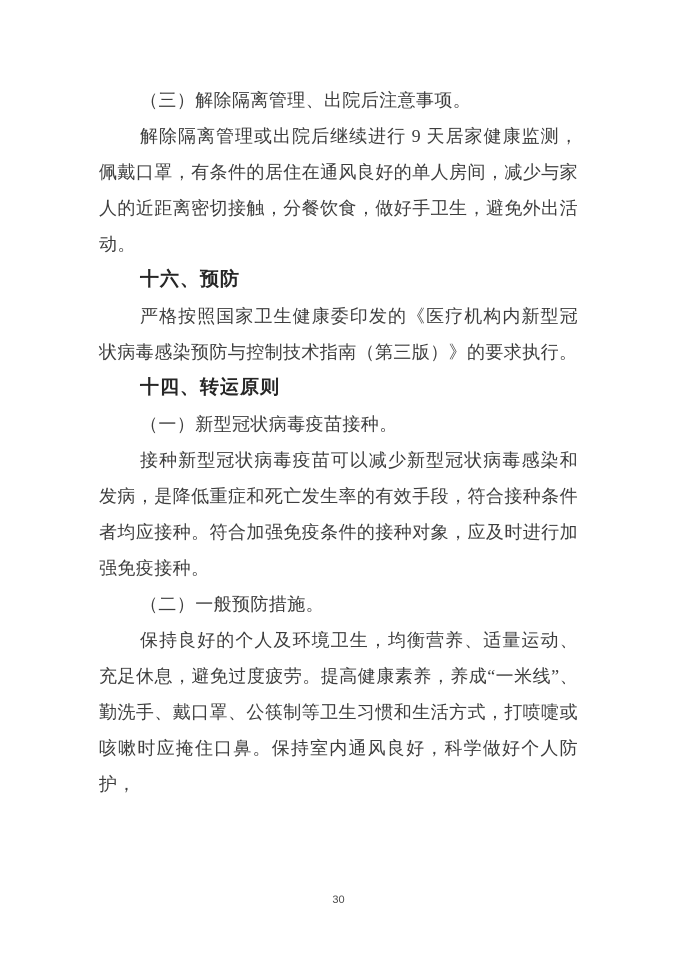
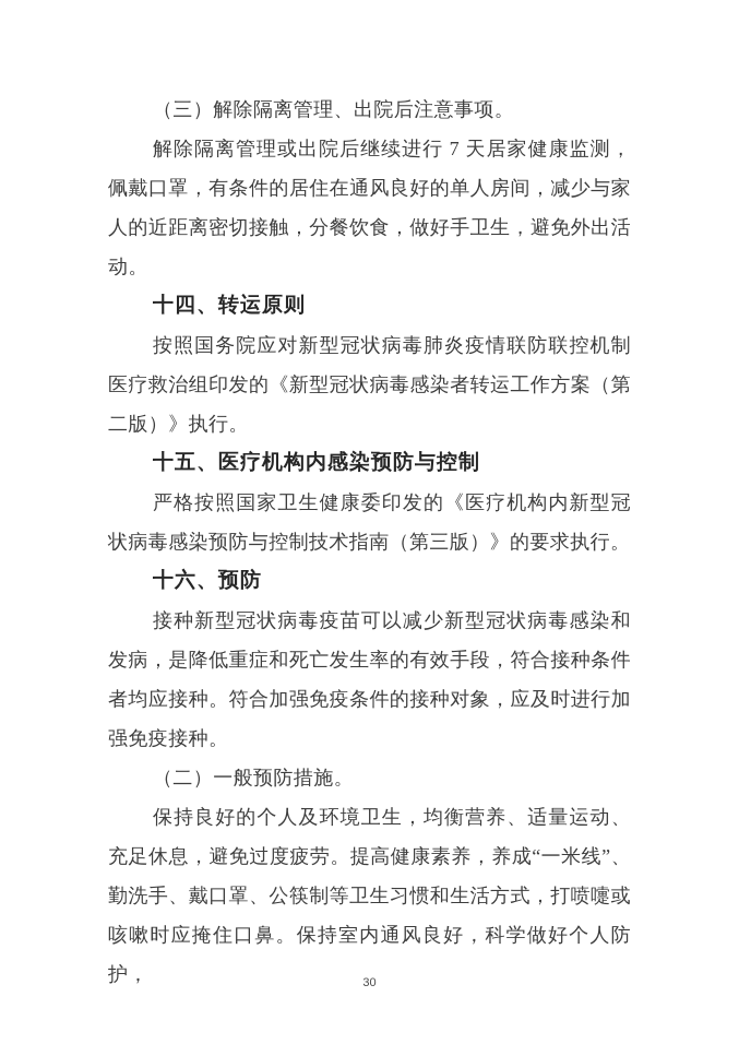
  （三）解除隔离管理、出院后注意事项。
- 解除隔离管理或出院后继续进行 9 天居家健康监测，佩戴口罩，有条件的居住在通风良好的单人房间，减少与家人的近距离密切接触，分餐饮食，做好手卫生，避免外出活动。
+ 解除隔离管理或出院后继续进行 7 天居家健康监测，佩戴口罩，有条件的居住在通风良好的单人房间，减少与家人的近距离密切接触，分餐饮食，做好手卫生，避免外出活动。
- 十六、预防
+ 十四、转运原则
+ 按照国务院应对新型冠状病毒肺炎疫情联防联控机制医疗救治组印发的《新型冠状病毒感染者转运工作方案（第二版）》执行。
+ 十五、医疗机构内感染预防与控制
  严格按照国家卫生健康委印发的《医疗机构内新型冠状病毒感染预防与控制技术指南（第三版）》的要求执行。
- 十四、转运原则
+ 十六、预防
- （一）新型冠状病毒疫苗接种。
  接种新型冠状病毒疫苗可以减少新型冠状病毒感染和发病，是降低重症和死亡发生率的有效手段，符合接种条件者均应接种。符合加强免疫条件的接种对象，应及时进行加强免疫接种。
  （二）一般预防措施。
  保持良好的个人及环境卫生，均衡营养、适量运动、充足休息，避免过度疲劳。提高健康素养，养成“一米线”、勤洗手、戴口罩、公筷制等卫生习惯和生活方式，打喷嚏或咳嗽时应掩住口鼻。保持室内通风良好，科学做好个人防护，
  30
